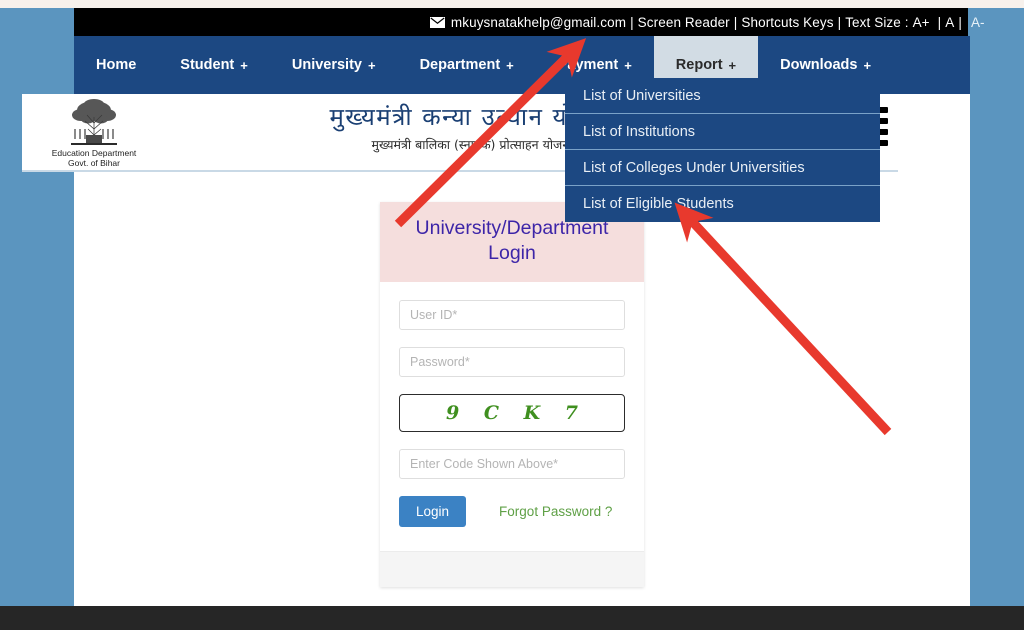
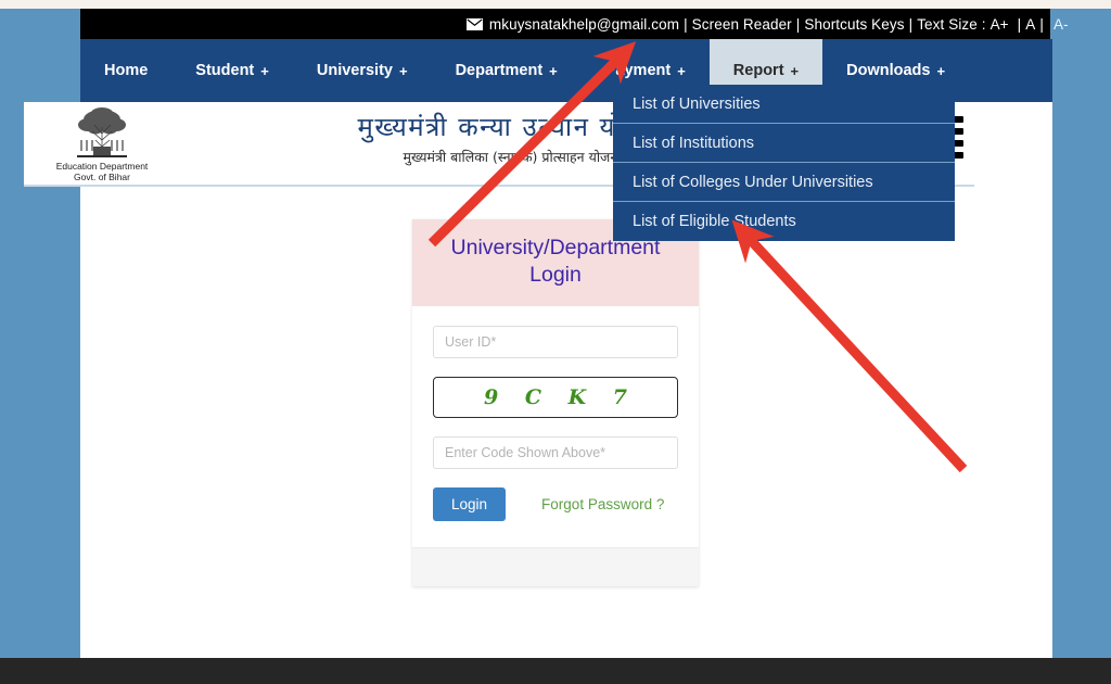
  mkuysnatakhelp@gmail.com
  |
  Screen Reader
  |
  Shortcuts Keys
  |
  Text Size :
  A+
  |
  A
  |
  A-
  Home
  Student
  +
  University
  +
  Department
  +
  ayment
  +
  Report
  +
  Downloads
  +
  Education Department
  Govt. of Bihar
  मुख्यमंत्री कन्या उथान यो
  मुख्यमंत्री बालिका (स्नाक) प्रोत्साहन योज
  University/Department Login
  User ID*
- Password*
  9 C K 7
  Enter Code Shown Above*
  Login
  Forgot Password ?
  List of Universities
  List of Institutions
  List of Colleges Under Universities
  List of Eligible Students
